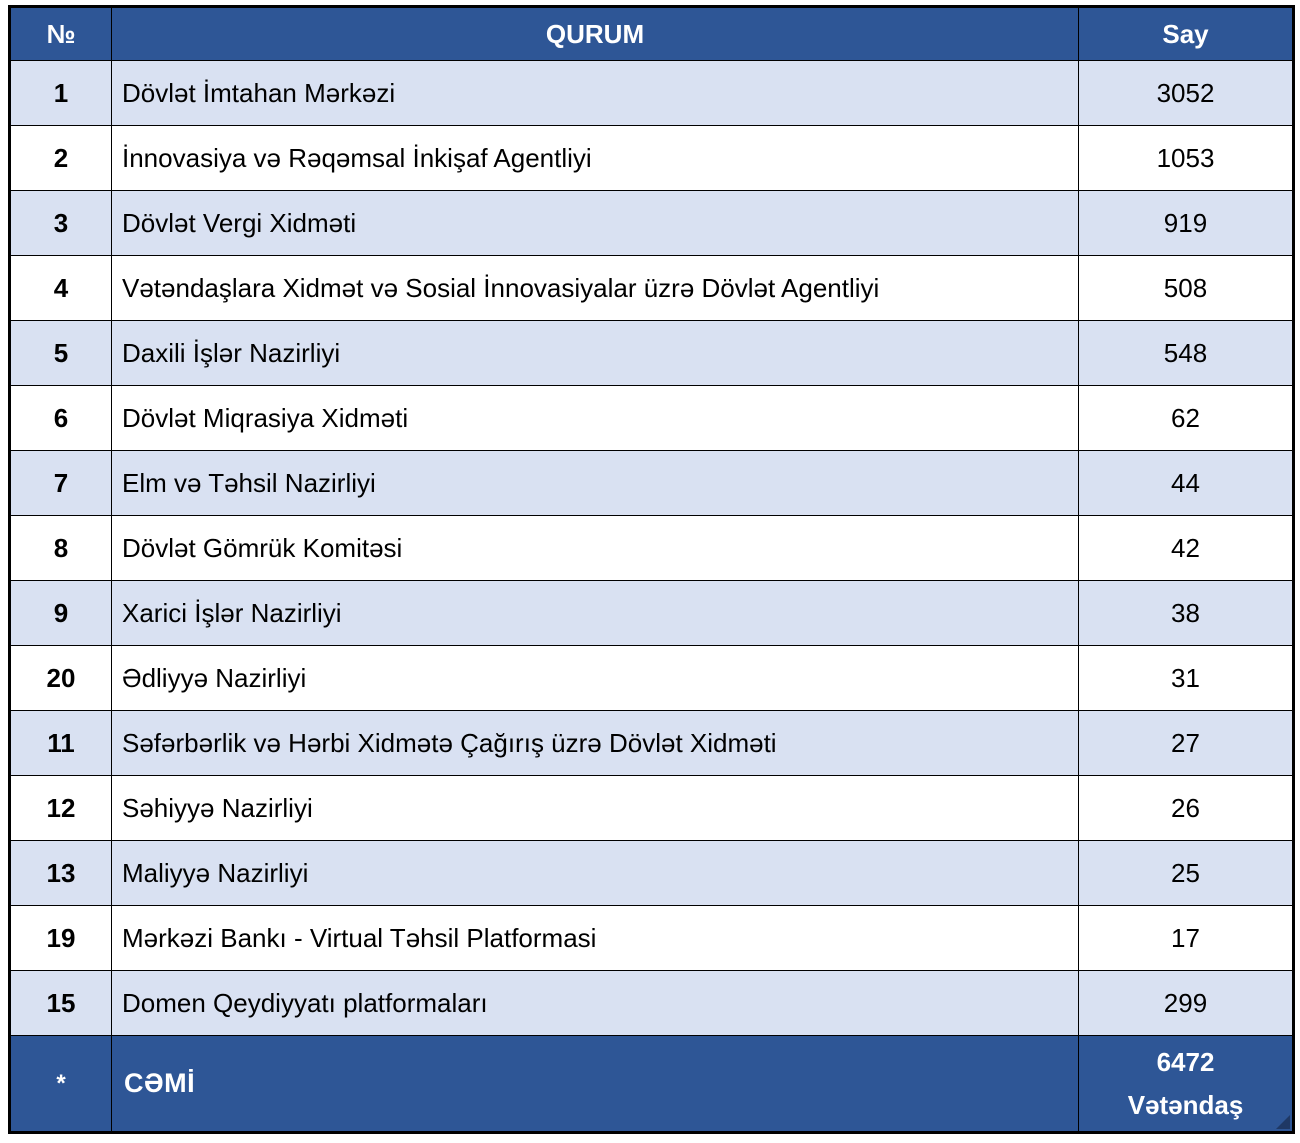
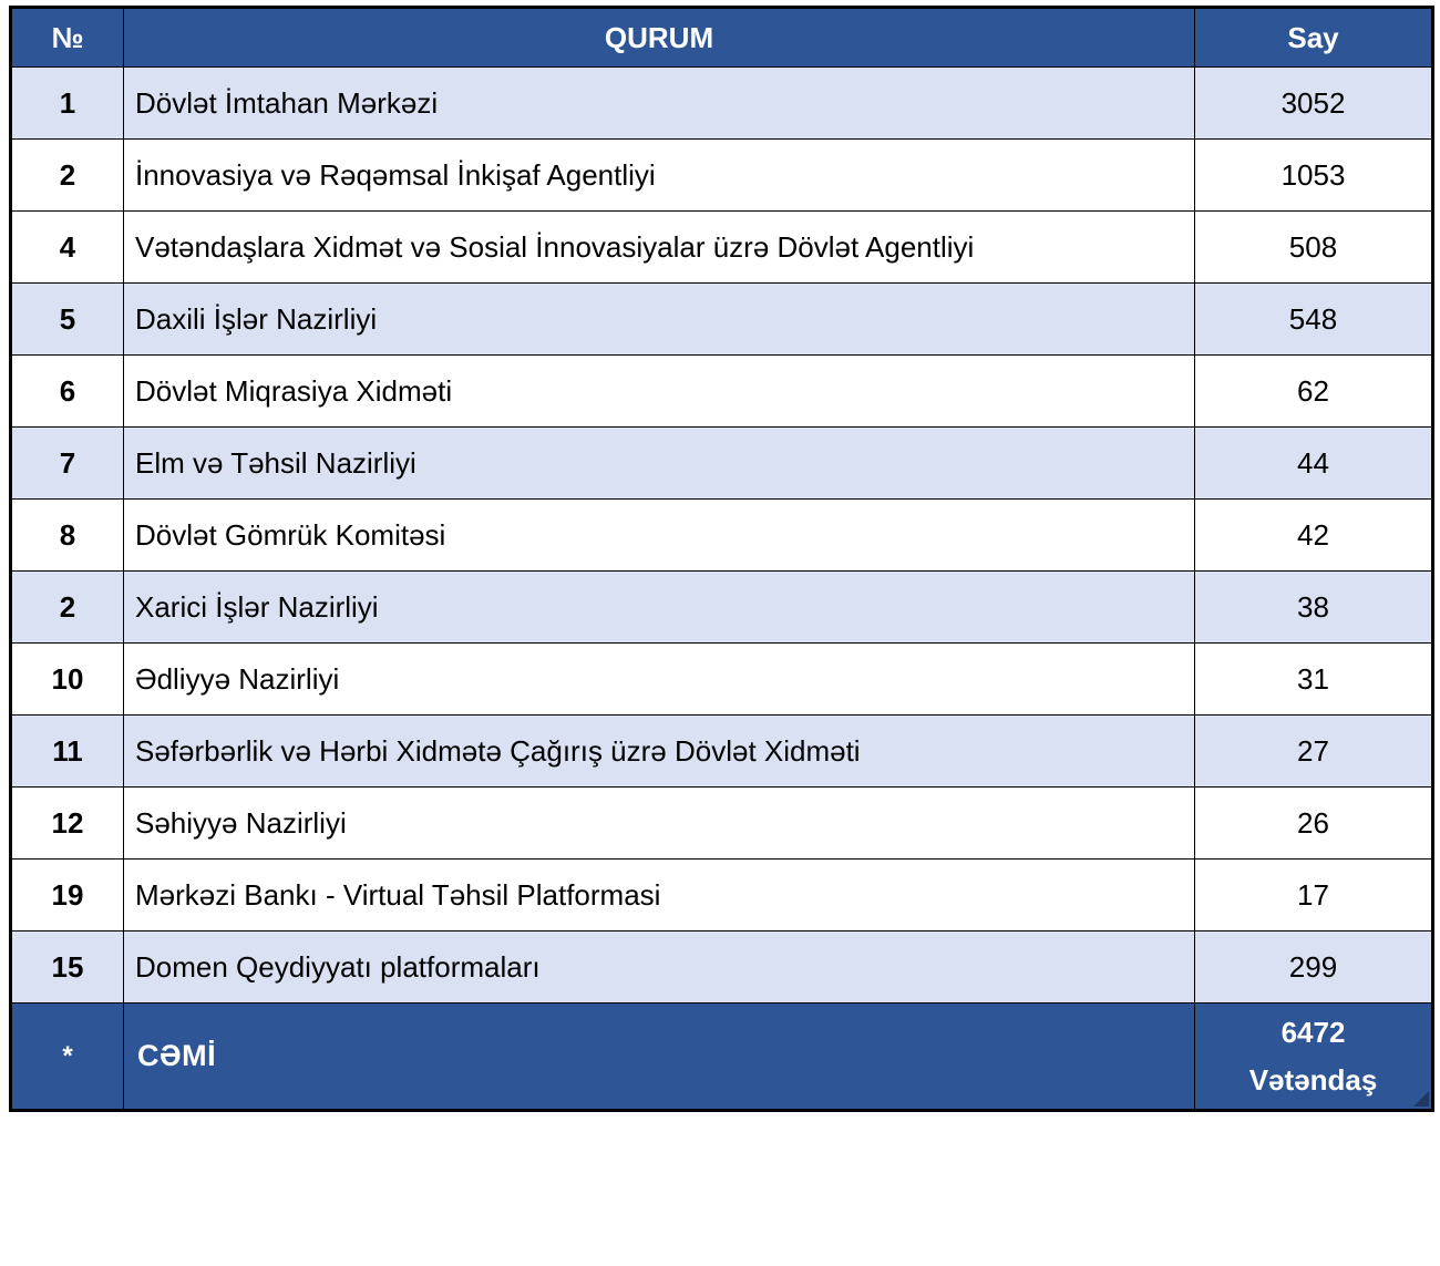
  №	QURUM	Say
  1	Dövlət İmtahan Mərkəzi	3052
  2	İnnovasiya və Rəqəmsal İnkişaf Agentliyi	1053
- 3	Dövlət Vergi Xidməti	919
  4	Vətəndaşlara Xidmət və Sosial İnnovasiyalar üzrə Dövlət Agentliyi	508
  5	Daxili İşlər Nazirliyi	548
  6	Dövlət Miqrasiya Xidməti	62
  7	Elm və Təhsil Nazirliyi	44
  8	Dövlət Gömrük Komitəsi	42
- 9	Xarici İşlər Nazirliyi	38
+ 2	Xarici İşlər Nazirliyi	38
- 20	Ədliyyə Nazirliyi	31
+ 10	Ədliyyə Nazirliyi	31
  11	Səfərbərlik və Hərbi Xidmətə Çağırış üzrə Dövlət Xidməti	27
  12	Səhiyyə Nazirliyi	26
- 13	Maliyyə Nazirliyi	25
  19	Mərkəzi Bankı - Virtual Təhsil Platformasi	17
  15	Domen Qeydiyyatı platformaları	299
  *	CƏMİ	6472 Vətəndaş
